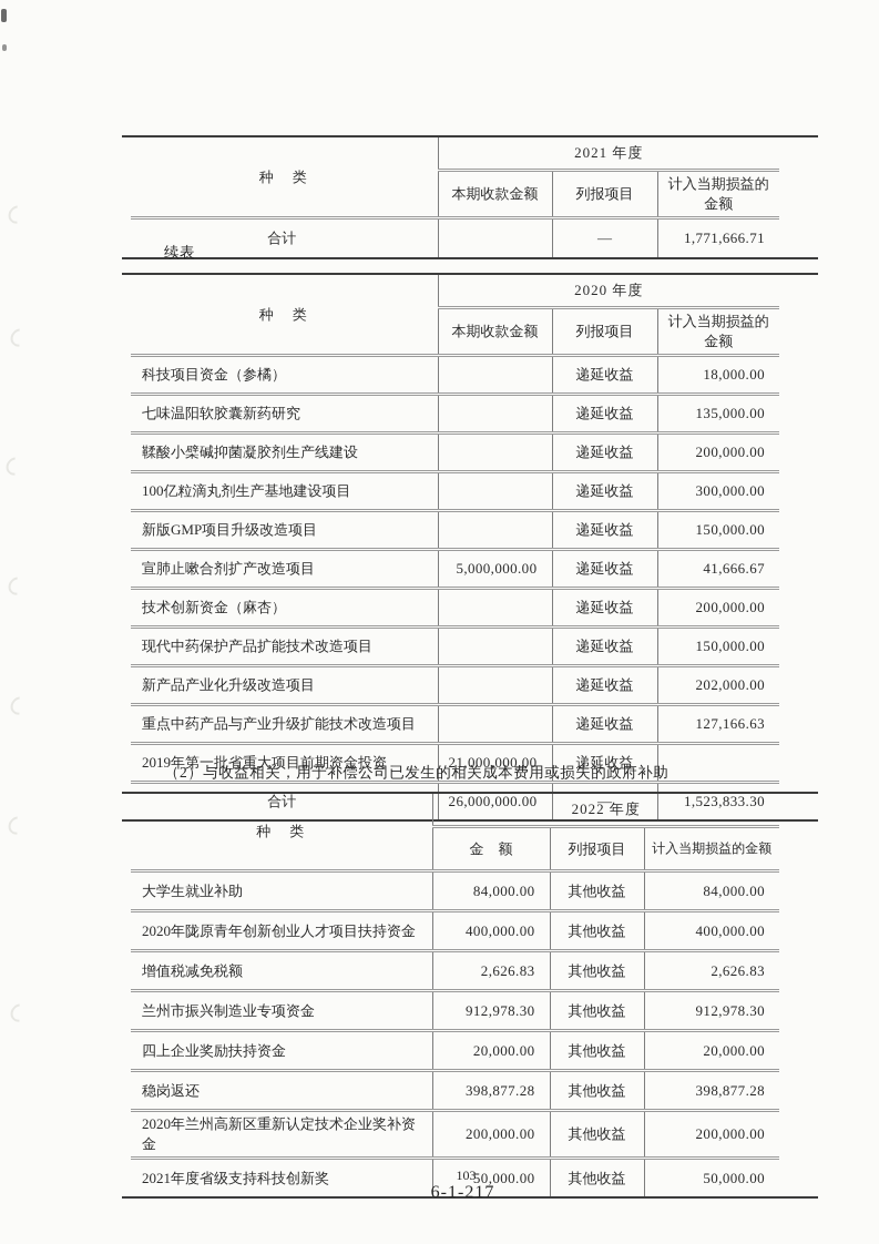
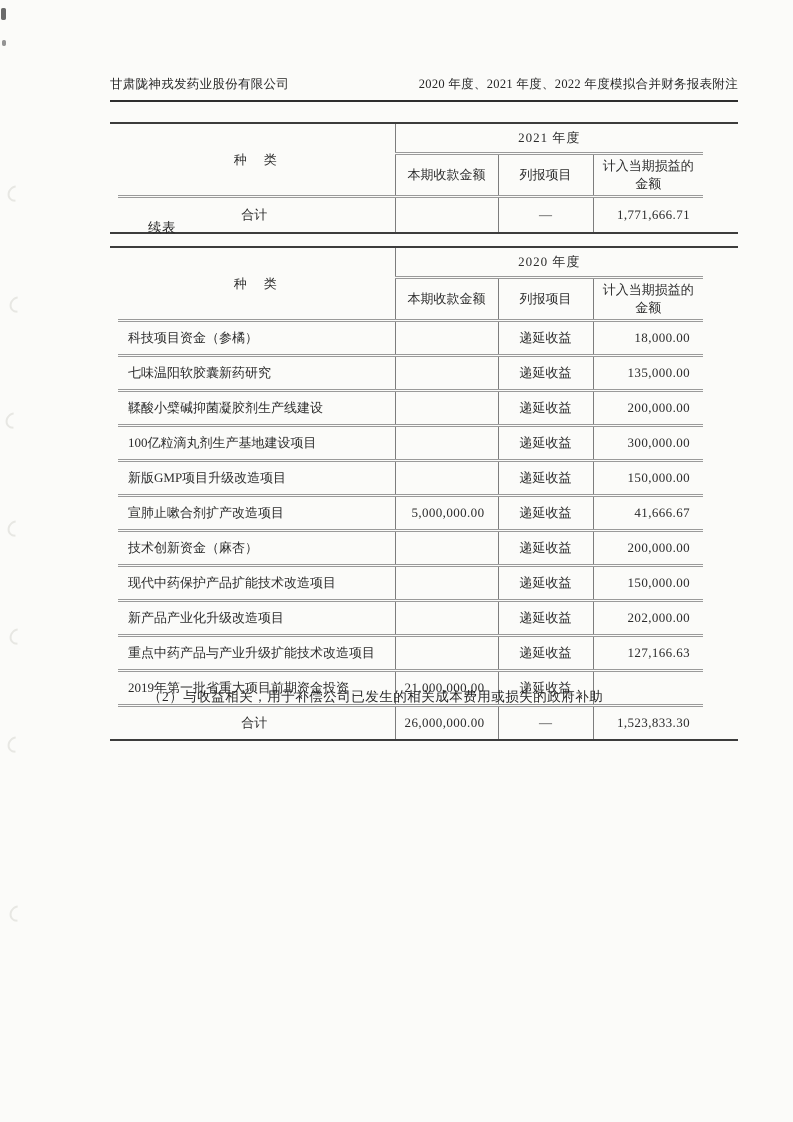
+ 甘肃陇神戎发药业股份有限公司
+ 2020 年度、2021 年度、2022 年度模拟合并财务报表附注
  种 类	2021 年度
  本期收款金额	列报项目	计入当期损益的金额
  合计		—	1,771,666.71
  续表
  种 类	2020 年度
  本期收款金额	列报项目	计入当期损益的金额
  科技项目资金（参橘）		递延收益	18,000.00
  七味温阳软胶囊新药研究		递延收益	135,000.00
  鞣酸小檗碱抑菌凝胶剂生产线建设		递延收益	200,000.00
  100亿粒滴丸剂生产基地建设项目		递延收益	300,000.00
  新版GMP项目升级改造项目		递延收益	150,000.00
  宣肺止嗽合剂扩产改造项目	5,000,000.00	递延收益	41,666.67
  技术创新资金（麻杏）		递延收益	200,000.00
  现代中药保护产品扩能技术改造项目		递延收益	150,000.00
  新产品产业化升级改造项目		递延收益	202,000.00
  重点中药产品与产业升级扩能技术改造项目		递延收益	127,166.63
  2019年第一批省重大项目前期资金投资	21,000,000.00	递延收益
  合计	26,000,000.00	—	1,523,833.30
  （2）与收益相关，用于补偿公司已发生的相关成本费用或损失的政府补助
- 种 类	2022 年度
- 金 额	列报项目	计入当期损益的金额
- 大学生就业补助	84,000.00	其他收益	84,000.00
- 2020年陇原青年创新创业人才项目扶持资金	400,000.00	其他收益	400,000.00
- 增值税减免税额	2,626.83	其他收益	2,626.83
- 兰州市振兴制造业专项资金	912,978.30	其他收益	912,978.30
- 四上企业奖励扶持资金	20,000.00	其他收益	20,000.00
- 稳岗返还	398,877.28	其他收益	398,877.28
- 2020年兰州高新区重新认定技术企业奖补资金	200,000.00	其他收益	200,000.00
- 2021年度省级支持科技创新奖	50,000.00	其他收益	50,000.00
- 103
- 6-1-217
